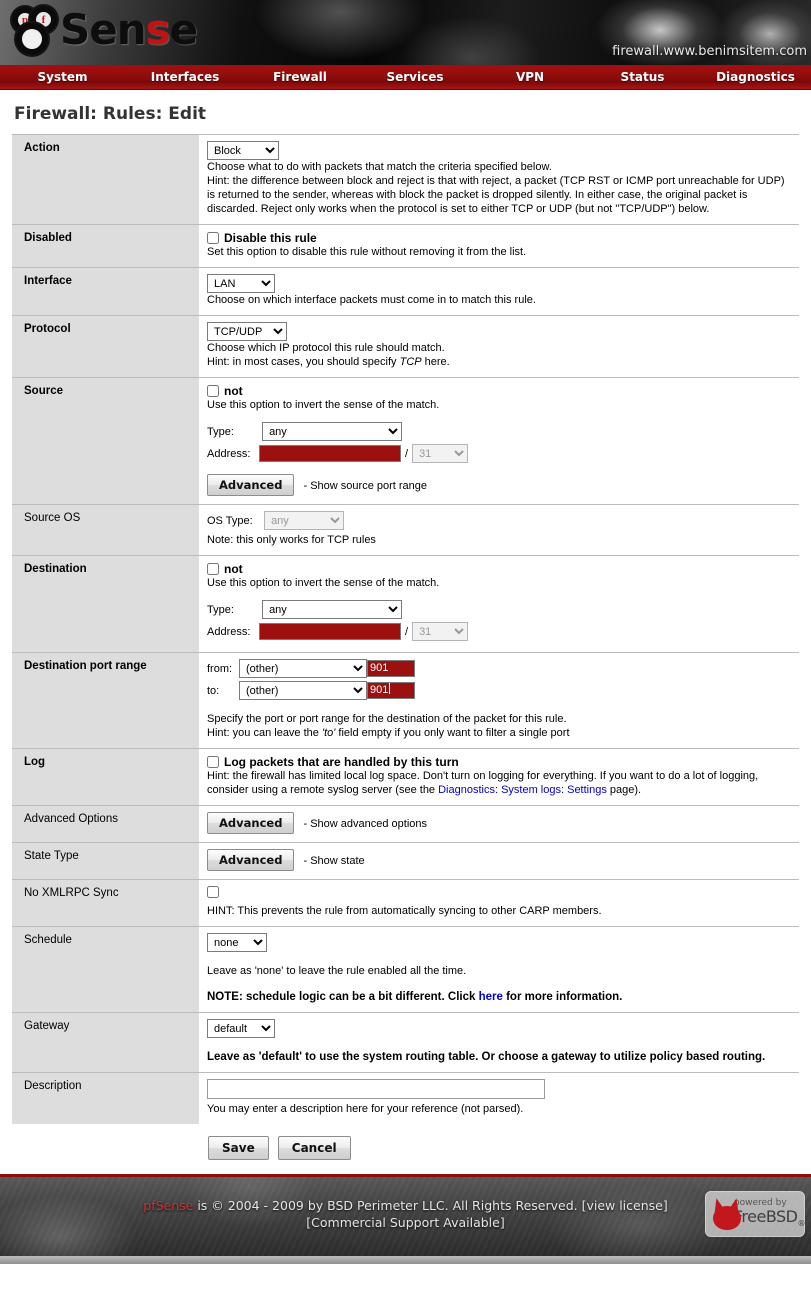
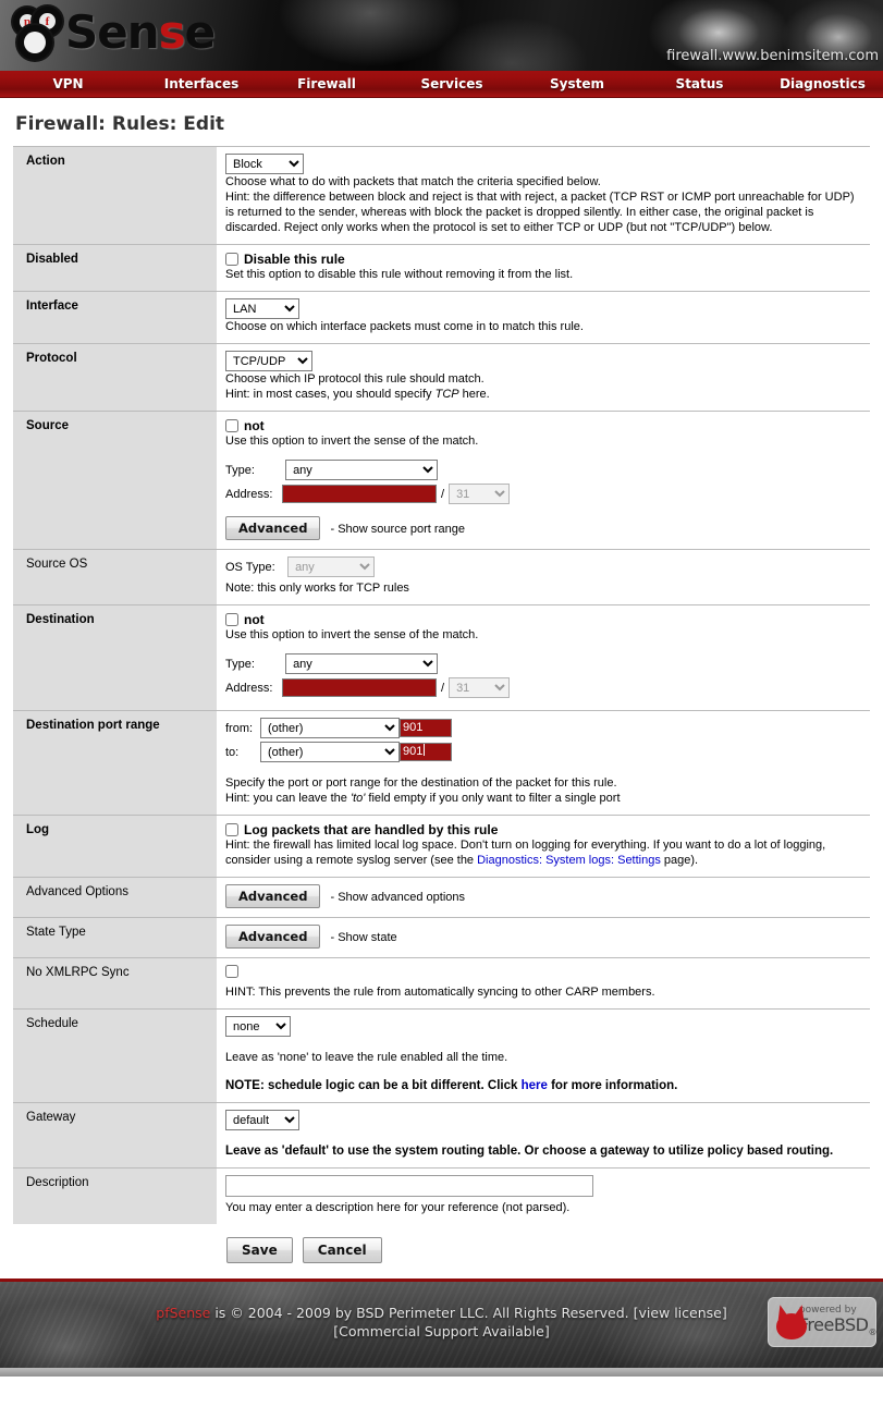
  p
  f
  Sense
  firewall.www.benimsitem.com
- System
+ VPN
  Interfaces
  Firewall
  Services
- VPN
+ System
  Status
  Diagnostics
  Firewall: Rules: Edit
  Action	Block Choose what to do with packets that match the criteria specified below. Hint: the difference between block and reject is that with reject, a packet (TCP RST or ICMP port unreachable for UDP) is returned to the sender, whereas with block the packet is dropped silently. In either case, the original packet is discarded. Reject only works when the protocol is set to either TCP or UDP (but not "TCP/UDP") below.
  Disabled	Disable this rule Set this option to disable this rule without removing it from the list.
  Interface	LAN Choose on which interface packets must come in to match this rule.
  Protocol	TCP/UDP Choose which IP protocol this rule should match. Hint: in most cases, you should specify TCP here.
  Source	not Use this option to invert the sense of the match. Type: any Address: / 31 Advanced - Show source port range
  Source OS	OS Type: any Note: this only works for TCP rules
  Destination	not Use this option to invert the sense of the match. Type: any Address: / 31
  Destination port range	from: (other) 901 to: (other) 901 Specify the port or port range for the destination of the packet for this rule. Hint: you can leave the 'to' field empty if you only want to filter a single port
- Log	Log packets that are handled by this turn Hint: the firewall has limited local log space. Don't turn on logging for everything. If you want to do a lot of logging, consider using a remote syslog server (see the Diagnostics: System logs: Settings page).
+ Log	Log packets that are handled by this rule Hint: the firewall has limited local log space. Don't turn on logging for everything. If you want to do a lot of logging, consider using a remote syslog server (see the Diagnostics: System logs: Settings page).
  Advanced Options	Advanced - Show advanced options
  State Type	Advanced - Show state
  No XMLRPC Sync	HINT: This prevents the rule from automatically syncing to other CARP members.
  Schedule	none Leave as 'none' to leave the rule enabled all the time. NOTE: schedule logic can be a bit different. Click here for more information.
  Gateway	default Leave as 'default' to use the system routing table. Or choose a gateway to utilize policy based routing.
  Description	You may enter a description here for your reference (not parsed).
  Save Cancel
  pfSense is © 2004 - 2009 by BSD Perimeter LLC. All Rights Reserved. [view license]
  [Commercial Support Available]
  powered by
  reeBSD®
